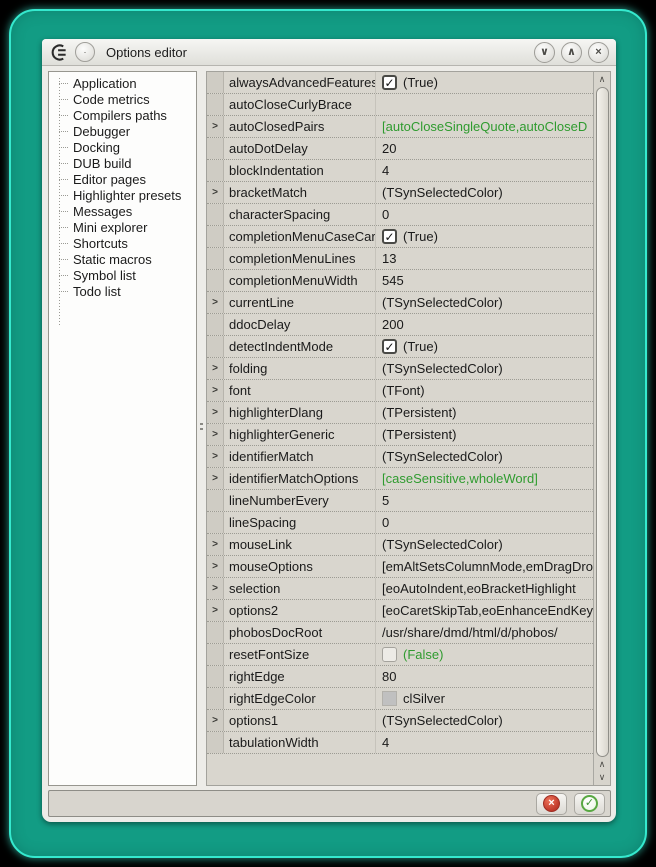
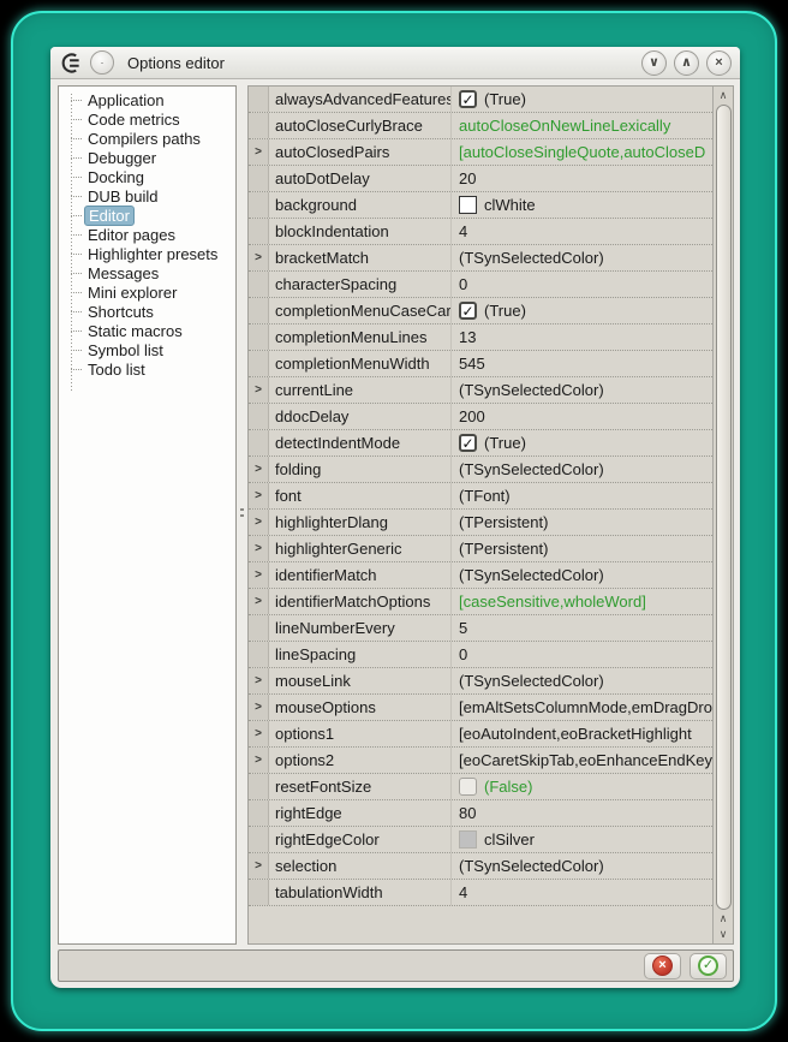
  ·
  Options editor
  ∨
  ∧
  ×
  Application
  Code metrics
  Compilers paths
  Debugger
  Docking
  DUB build
+ Editor
  Editor pages
  Highlighter presets
  Messages
  Mini explorer
  Shortcuts
  Static macros
  Symbol list
  Todo list
  alwaysAdvancedFeatures
  ✓
  (True)
  autoCloseCurlyBrace
+ autoCloseOnNewLineLexically
  >
  autoClosedPairs
  [autoCloseSingleQuote,autoCloseD
  autoDotDelay
  20
+ background
+ clWhite
  blockIndentation
  4
  >
  bracketMatch
  (TSynSelectedColor)
  characterSpacing
  0
  completionMenuCaseCar
  ✓
  (True)
  completionMenuLines
  13
  completionMenuWidth
  545
  >
  currentLine
  (TSynSelectedColor)
  ddocDelay
  200
  detectIndentMode
  ✓
  (True)
  >
  folding
  (TSynSelectedColor)
  >
  font
  (TFont)
  >
  highlighterDlang
  (TPersistent)
  >
  highlighterGeneric
  (TPersistent)
  >
  identifierMatch
  (TSynSelectedColor)
  >
  identifierMatchOptions
  [caseSensitive,wholeWord]
  lineNumberEvery
  5
  lineSpacing
  0
  >
  mouseLink
  (TSynSelectedColor)
  >
  mouseOptions
  [emAltSetsColumnMode,emDragDro
  >
- selection
+ options1
  [eoAutoIndent,eoBracketHighlight
  >
  options2
  [eoCaretSkipTab,eoEnhanceEndKey
- phobosDocRoot
- /usr/share/dmd/html/d/phobos/
  resetFontSize
  (False)
  rightEdge
  80
  rightEdgeColor
  clSilver
  >
- options1
+ selection
  (TSynSelectedColor)
  tabulationWidth
  4
  ∧
  ∧
  ∨
  ×
  ✓
